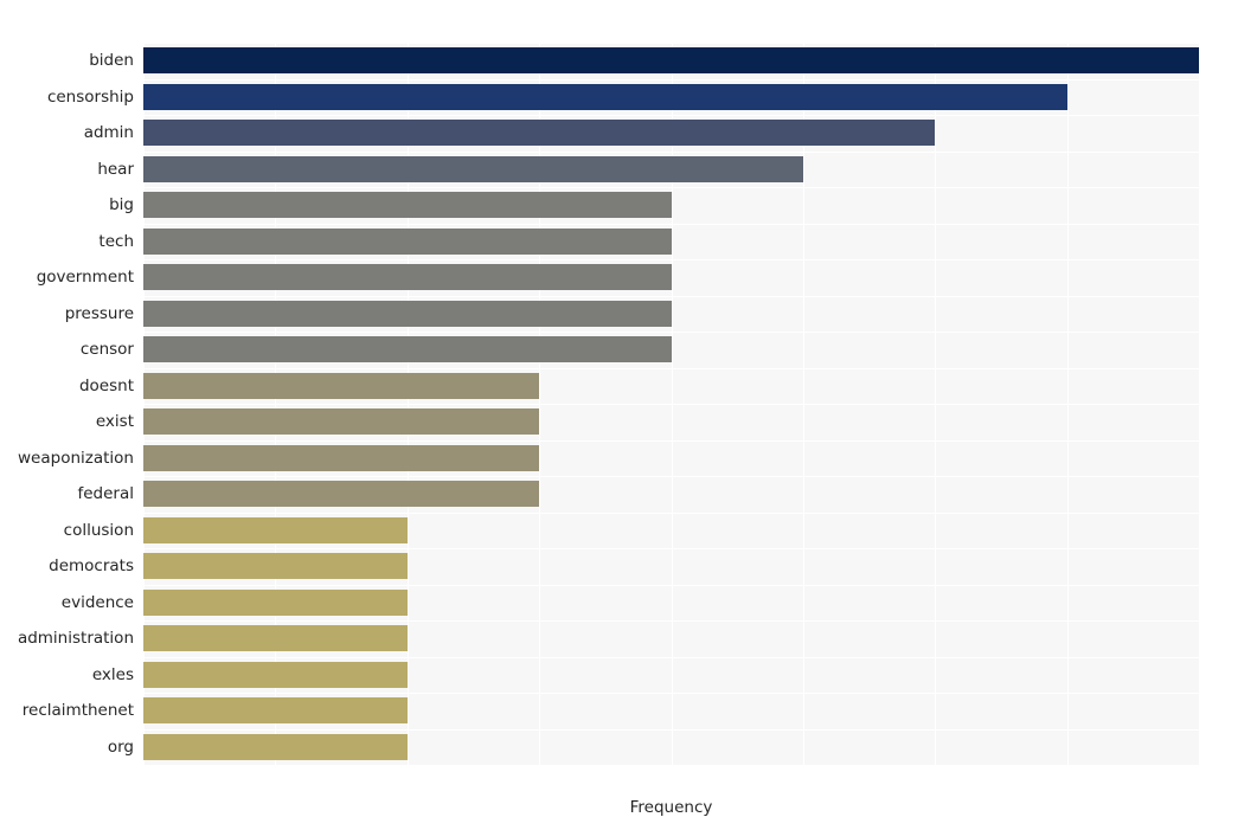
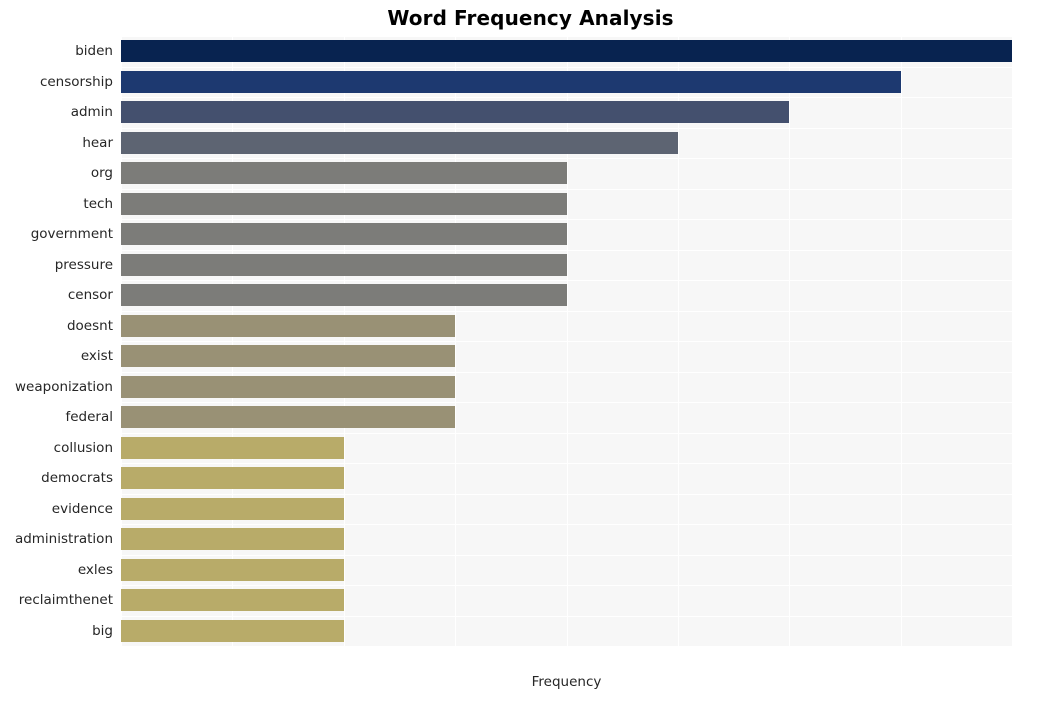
+ Word Frequency Analysis
  biden
  censorship
  admin
  hear
- big
+ org
  tech
  government
  pressure
  censor
  doesnt
  exist
  weaponization
  federal
  collusion
  democrats
  evidence
  administration
  exles
  reclaimthenet
- org
+ big
  Frequency
